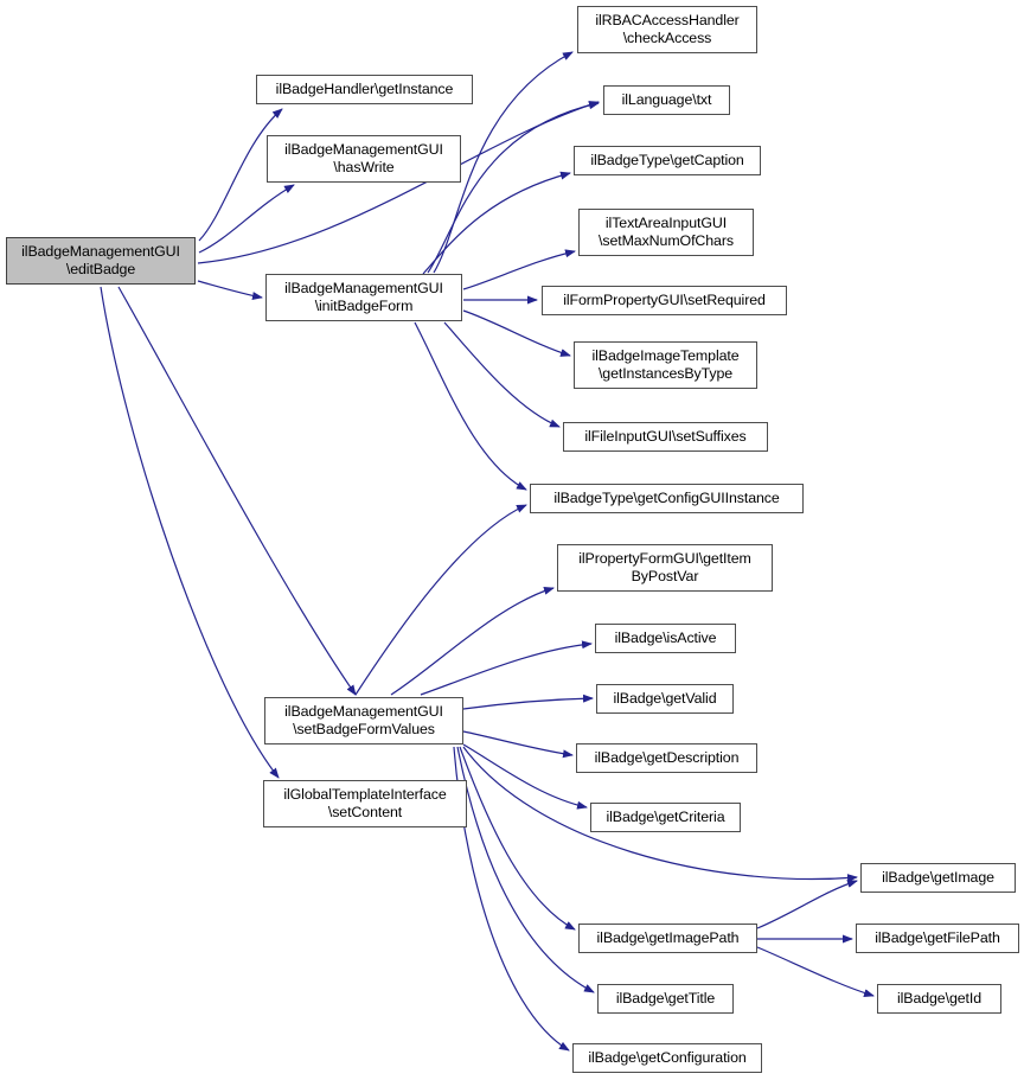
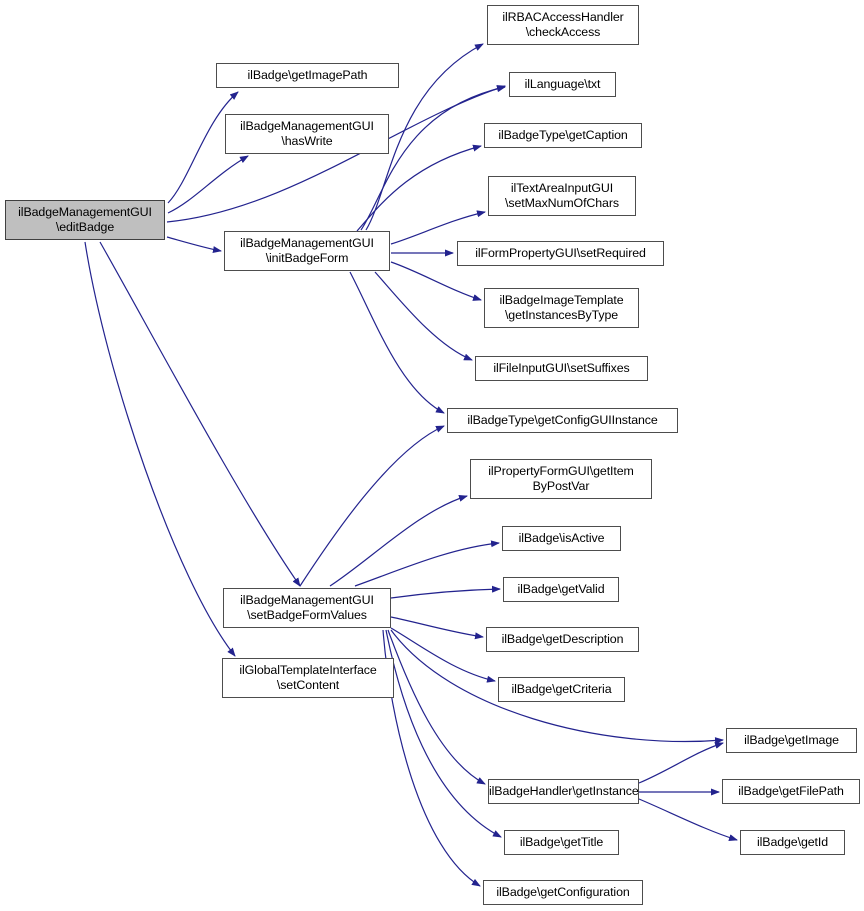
  ilBadgeManagementGUI
  \editBadge
- ilBadgeHandler\getInstance
+ ilBadge\getImagePath
  ilBadgeManagementGUI
  \hasWrite
  ilBadgeManagementGUI
  \initBadgeForm
  ilBadgeManagementGUI
  \setBadgeFormValues
  ilGlobalTemplateInterface
  \setContent
  ilRBACAccessHandler
  \checkAccess
  ilLanguage\txt
  ilBadgeType\getCaption
  ilTextAreaInputGUI
  \setMaxNumOfChars
  ilFormPropertyGUI\setRequired
  ilBadgeImageTemplate
  \getInstancesByType
  ilFileInputGUI\setSuffixes
  ilBadgeType\getConfigGUIInstance
  ilPropertyFormGUI\getItem
  ByPostVar
  ilBadge\isActive
  ilBadge\getValid
  ilBadge\getDescription
  ilBadge\getCriteria
- ilBadge\getImagePath
+ ilBadgeHandler\getInstance
  ilBadge\getTitle
  ilBadge\getConfiguration
  ilBadge\getImage
  ilBadge\getFilePath
  ilBadge\getId
